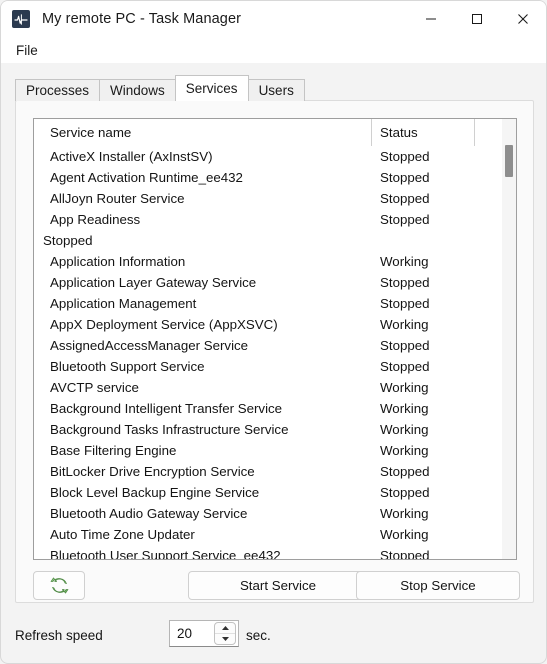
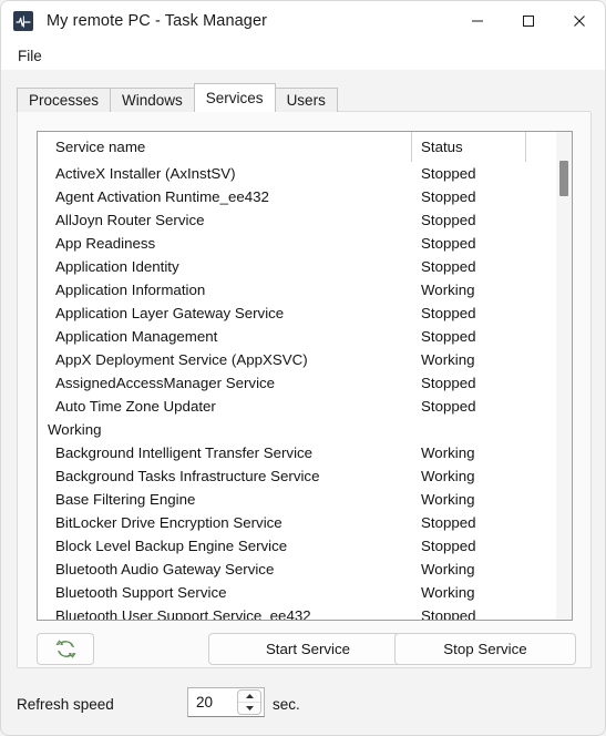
  My remote PC - Task Manager
  File
  Processes
  Windows
  Services
  Users
  Service name
  Status
  ActiveX Installer (AxInstSV)
  Stopped
  Agent Activation Runtime_ee432
  Stopped
  AllJoyn Router Service
  Stopped
  App Readiness
  Stopped
+ Application Identity
  Stopped
  Application Information
  Working
  Application Layer Gateway Service
  Stopped
  Application Management
  Stopped
  AppX Deployment Service (AppXSVC)
  Working
  AssignedAccessManager Service
  Stopped
- Bluetooth Support Service
+ Auto Time Zone Updater
  Stopped
- AVCTP service
  Working
  Background Intelligent Transfer Service
  Working
  Background Tasks Infrastructure Service
  Working
  Base Filtering Engine
  Working
  BitLocker Drive Encryption Service
  Stopped
  Block Level Backup Engine Service
  Stopped
  Bluetooth Audio Gateway Service
  Working
- Auto Time Zone Updater
+ Bluetooth Support Service
  Working
  Bluetooth User Support Service_ee432
  Stopped
  Start Service
  Stop Service
  Refresh speed
  20
  sec.
